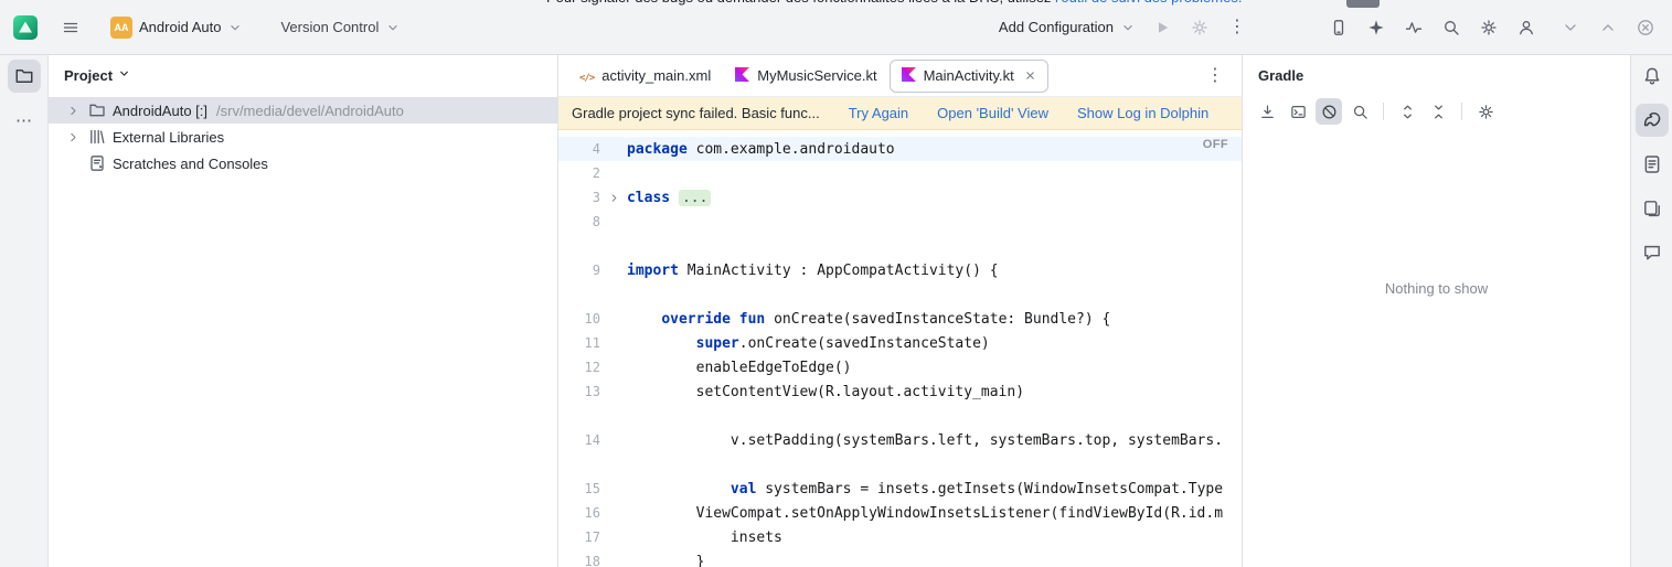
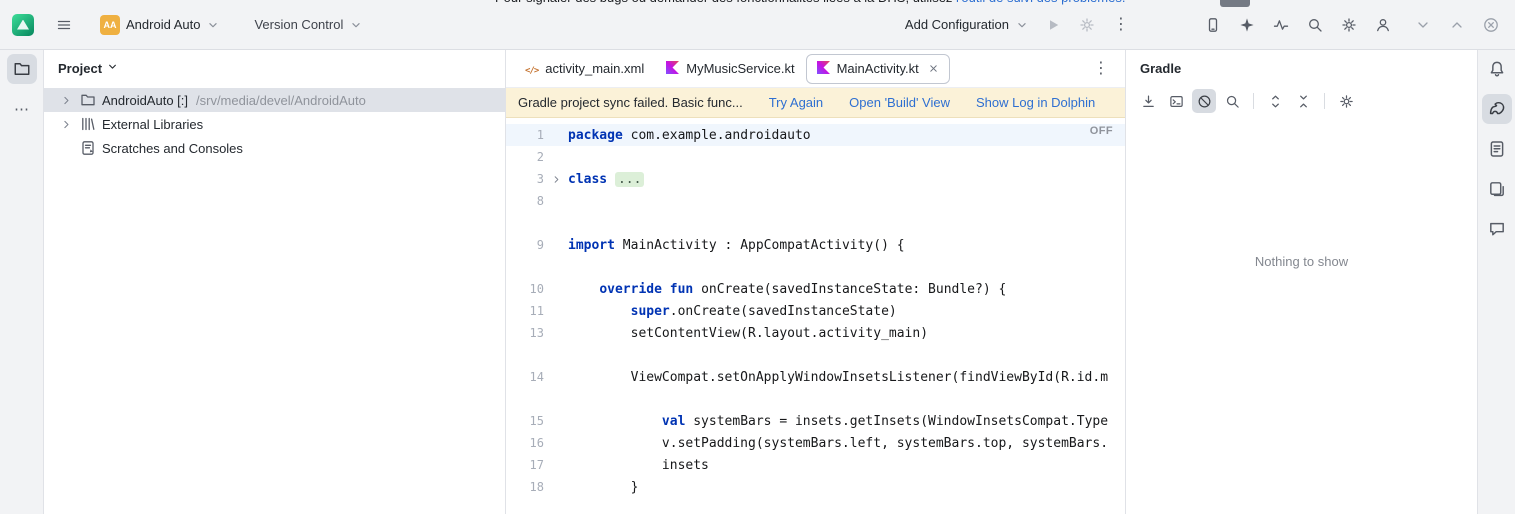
  AA
  Android Auto
  Version Control
  Add Configuration
  ⋮
  ⋯
  Project
  AndroidAuto [:]
  /srv/media/devel/AndroidAuto
  External Libraries
  Scratches and Consoles
  </>
  activity_main.xml
  MyMusicService.kt
  MainActivity.kt
  ⋮
  Gradle project sync failed. Basic func...
  Try Again
  Open 'Build' View
  Show Log in Dolphin
  OFF
- 4
+ 1
  package com.example.androidauto
  2
  3
  class ...
  8
  9
  import MainActivity : AppCompatActivity() {
  10
  override fun onCreate(savedInstanceState: Bundle?) {
  11
  super.onCreate(savedInstanceState)
- 12
- enableEdgeToEdge()
  13
  setContentView(R.layout.activity_main)
  14
- v.setPadding(systemBars.left, systemBars.top, systemBars.
+ ViewCompat.setOnApplyWindowInsetsListener(findViewById(R.id.m
  15
  val systemBars = insets.getInsets(WindowInsetsCompat.Type
  16
- ViewCompat.setOnApplyWindowInsetsListener(findViewById(R.id.m
+ v.setPadding(systemBars.left, systemBars.top, systemBars.
  17
  insets
  18
  }
  Gradle
  Nothing to show
